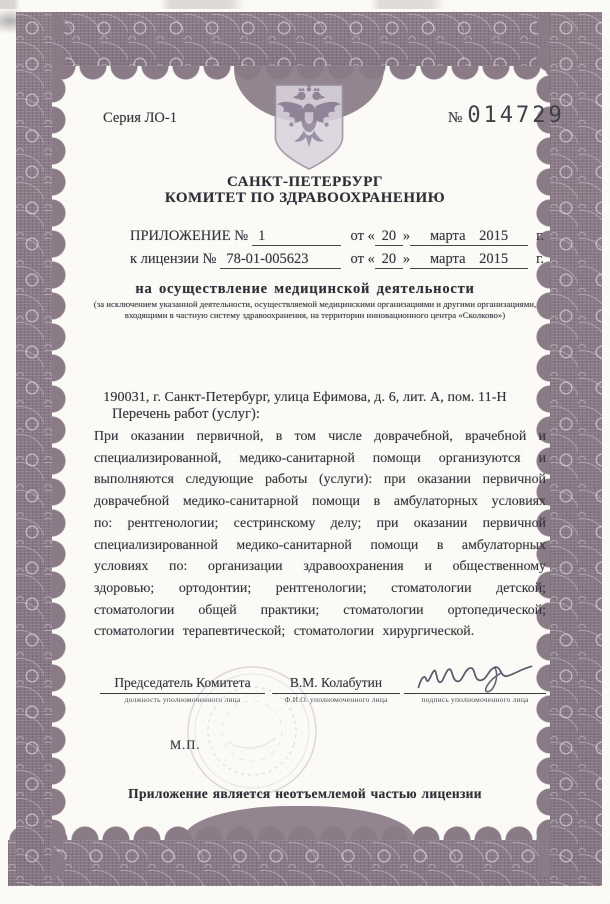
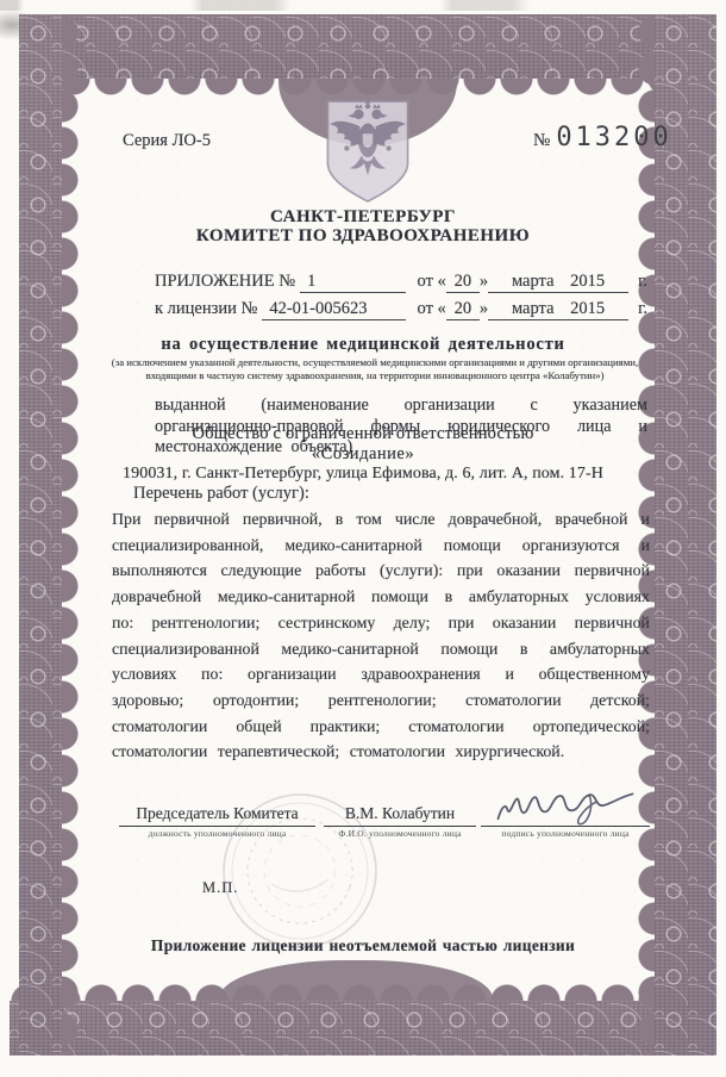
- Серия ЛО-1
+ Серия ЛО-5
  №
- 014729
+ 013200
  САНКТ-ПЕТЕРБУРГ
  КОМИТЕТ ПО ЗДРАВООХРАНЕНИЮ
  ПРИЛОЖЕНИЕ №
  1
  от «
  20
  »
  марта 2015
  г.
  к лицензии №
- 78-01-005623
+ 42-01-005623
  от «
  20
  »
  марта 2015
  г.
  на осуществление медицинской деятельности
- (за исключением указанной деятельности, осуществляемой медицинскими организациями и другими организациями, входящими в частную систему здравоохранения, на территории инновационного центра «Сколково»)
+ (за исключением указанной деятельности, осуществляемой медицинскими организациями и другими организациями, входящими в частную систему здравоохранения, на территории инновационного центра «Колабутин»)
+ выданной (наименование организации с указанием организационно-правовой формы юридического лица и местонахождение объекта)
+ Общество с ограниченной ответственностью
+ «Созидание»
- 190031, г. Санкт-Петербург, улица Ефимова, д. 6, лит. А, пом. 11-Н
+ 190031, г. Санкт-Петербург, улица Ефимова, д. 6, лит. А, пом. 17-Н
  Перечень работ (услуг):
- При оказании первичной, в том числе доврачебной, врачебной и специализированной, медико-санитарной помощи организуются и выполняются следующие работы (услуги): при оказании первичной доврачебной медико-санитарной помощи в амбулаторных условиях по: рентгенологии; сестринскому делу; при оказании первичной специализированной медико-санитарной помощи в амбулаторных условиях по: организации здравоохранения и общественному здоровью; ортодонтии; рентгенологии; стоматологии детской; стоматологии общей практики; стоматологии ортопедической; стоматологии терапевтической; стоматологии хирургической.
+ При первичной первичной, в том числе доврачебной, врачебной и специализированной, медико-санитарной помощи организуются и выполняются следующие работы (услуги): при оказании первичной доврачебной медико-санитарной помощи в амбулаторных условиях по: рентгенологии; сестринскому делу; при оказании первичной специализированной медико-санитарной помощи в амбулаторных условиях по: организации здравоохранения и общественному здоровью; ортодонтии; рентгенологии; стоматологии детской; стоматологии общей практики; стоматологии ортопедической; стоматологии терапевтической; стоматологии хирургической.
  Председатель Комитета
  должность уполномоченного лица
  В.М. Колабутин
  Ф.И.О. уполномоченного лица
  подпись уполномоченного лица
  М.П.
- Приложение является неотъемлемой частью лицензии
+ Приложение лицензии неотъемлемой частью лицензии
